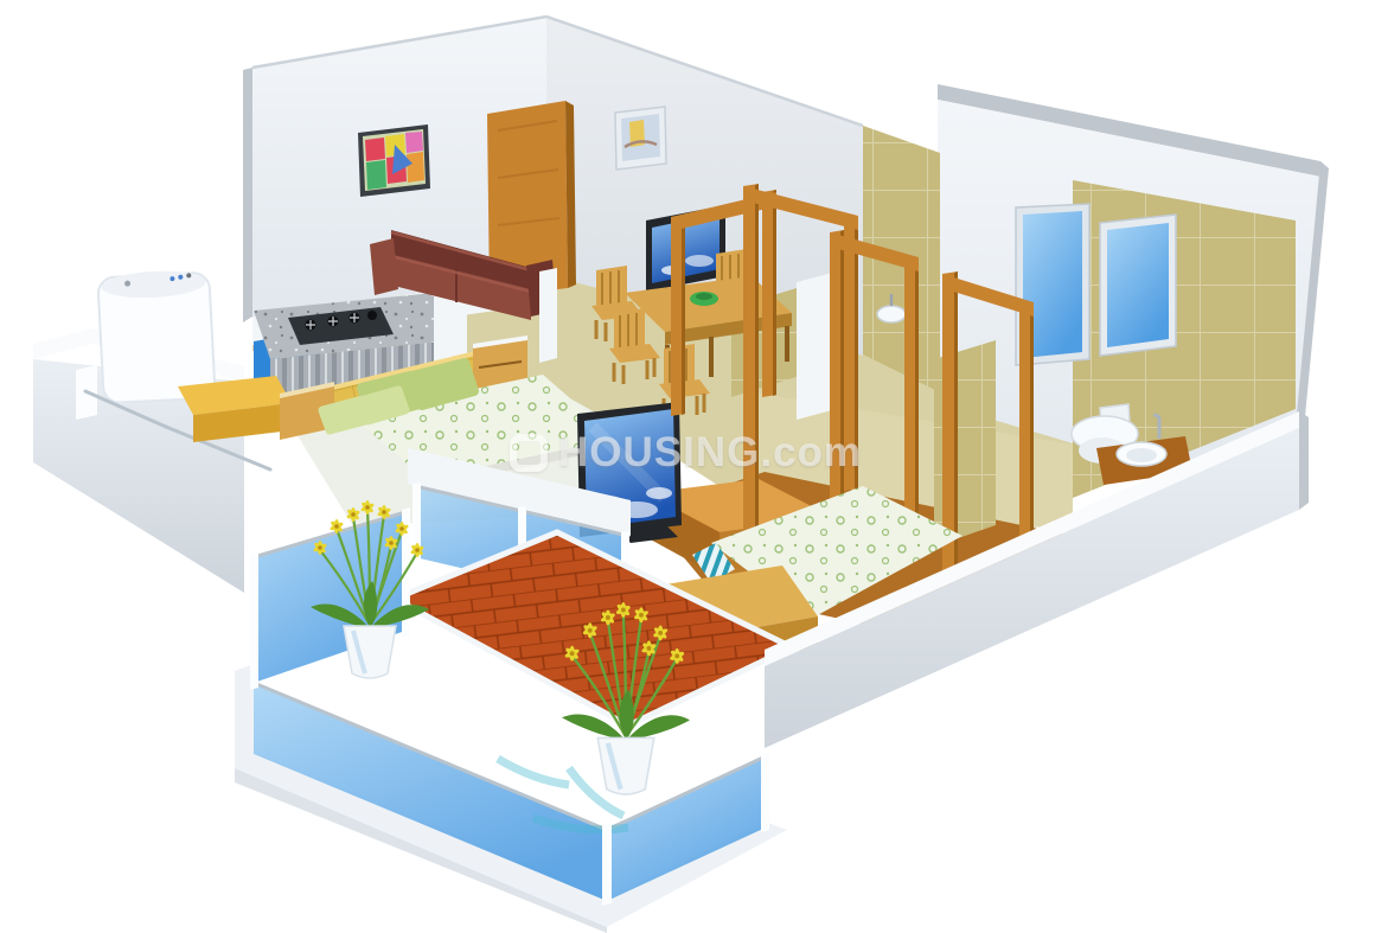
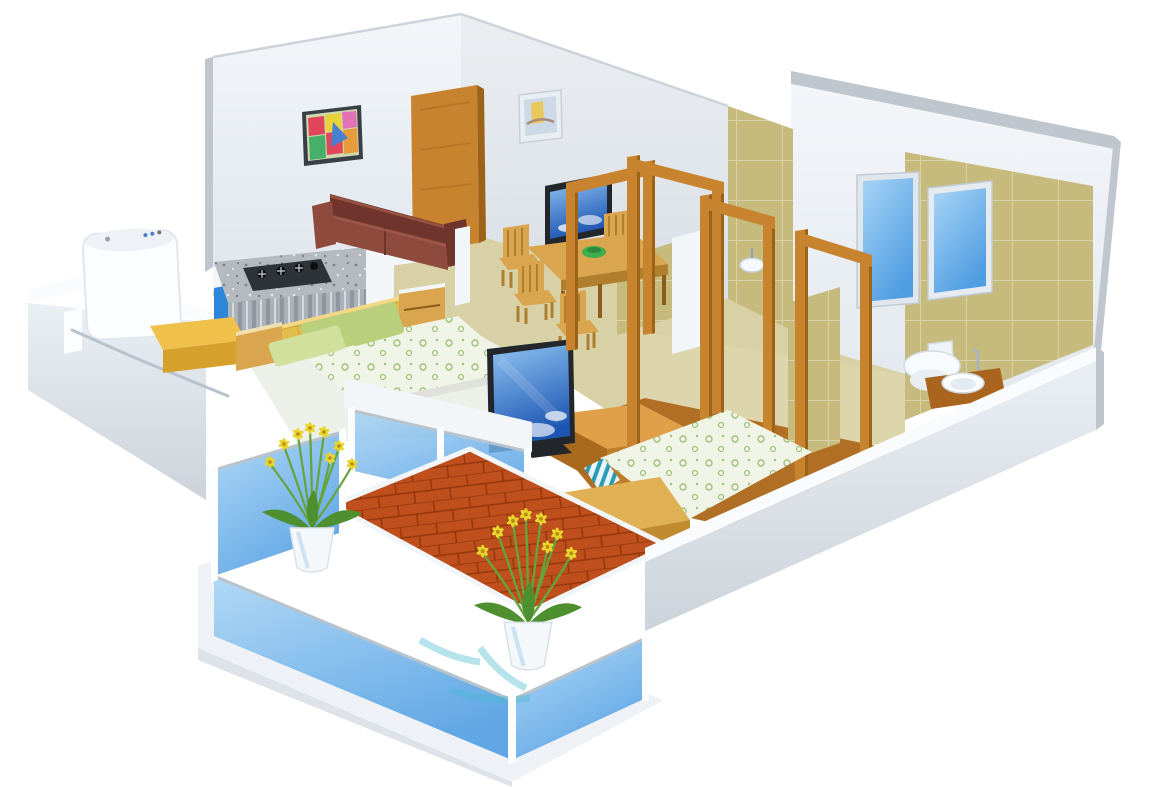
- HOUSING.com
